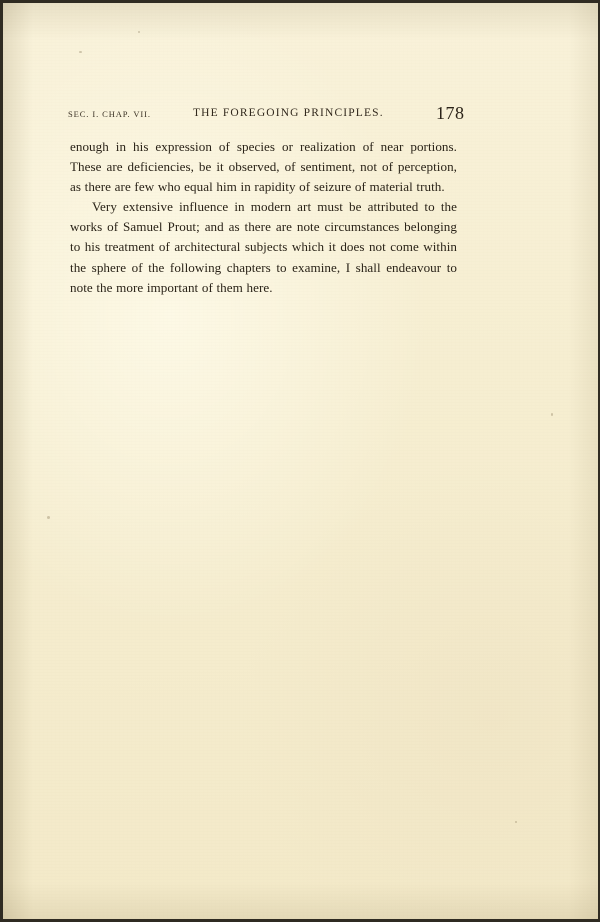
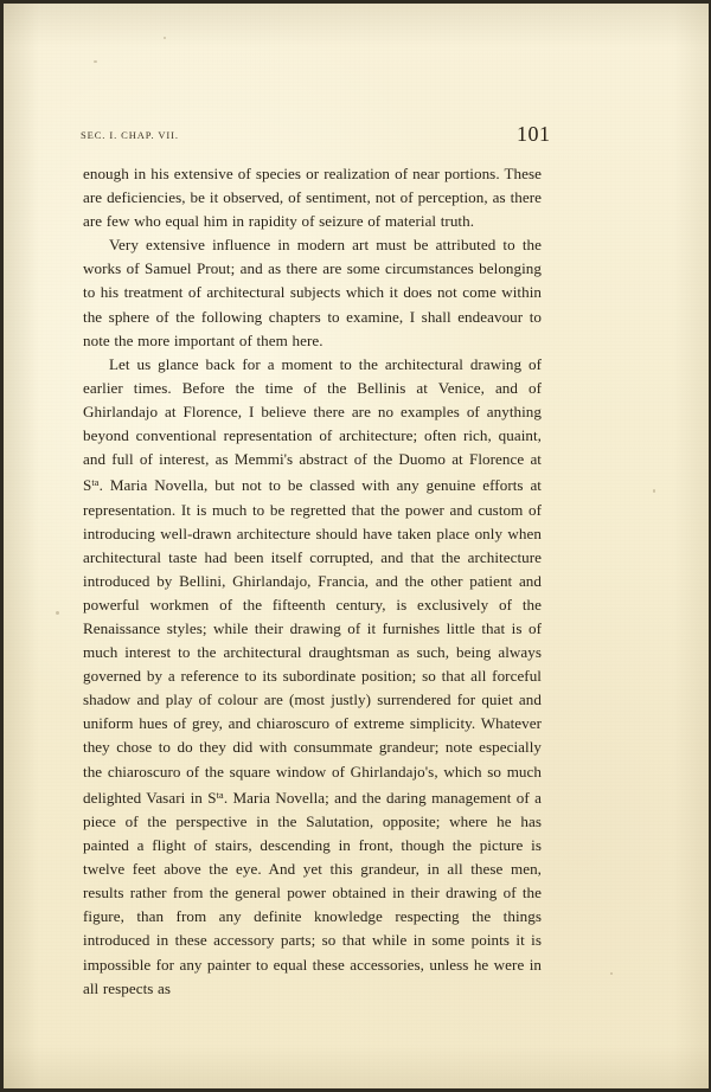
  SEC. I. CHAP. VII.
- THE FOREGOING PRINCIPLES.
- 178
+ 101
- enough in his expression of species or realization of near portions. These are deficiencies, be it observed, of sentiment, not of perception, as there are few who equal him in rapidity of seizure of material truth.
+ enough in his extensive of species or realization of near portions. These are deficiencies, be it observed, of sentiment, not of perception, as there are few who equal him in rapidity of seizure of material truth.
- Very extensive influence in modern art must be attributed to the works of Samuel Prout; and as there are note circumstances belonging to his treatment of architectural subjects which it does not come within the sphere of the following chapters to examine, I shall endeavour to note the more important of them here.
+ Very extensive influence in modern art must be attributed to the works of Samuel Prout; and as there are some circumstances belonging to his treatment of architectural subjects which it does not come within the sphere of the following chapters to examine, I shall endeavour to note the more important of them here.
+ Let us glance back for a moment to the architectural drawing of earlier times. Before the time of the Bellinis at Venice, and of Ghirlandajo at Florence, I believe there are no examples of anything beyond conventional representation of architecture; often rich, quaint, and full of interest, as Memmi's abstract of the Duomo at Florence at Sta. Maria Novella, but not to be classed with any genuine efforts at representation. It is much to be regretted that the power and custom of introducing well-drawn architecture should have taken place only when architectural taste had been itself corrupted, and that the architecture introduced by Bellini, Ghirlandajo, Francia, and the other patient and powerful workmen of the fifteenth century, is exclusively of the Renaissance styles; while their drawing of it furnishes little that is of much interest to the architectural draughtsman as such, being always governed by a reference to its subordinate position; so that all forceful shadow and play of colour are (most justly) surrendered for quiet and uniform hues of grey, and chiaroscuro of extreme simplicity. Whatever they chose to do they did with consummate grandeur; note especially the chiaroscuro of the square window of Ghirlandajo's, which so much delighted Vasari in Sta. Maria Novella; and the daring management of a piece of the perspective in the Salutation, opposite; where he has painted a flight of stairs, descending in front, though the picture is twelve feet above the eye. And yet this grandeur, in all these men, results rather from the general power obtained in their drawing of the figure, than from any definite knowledge respecting the things introduced in these accessory parts; so that while in some points it is impossible for any painter to equal these accessories, unless he were in all respects as
